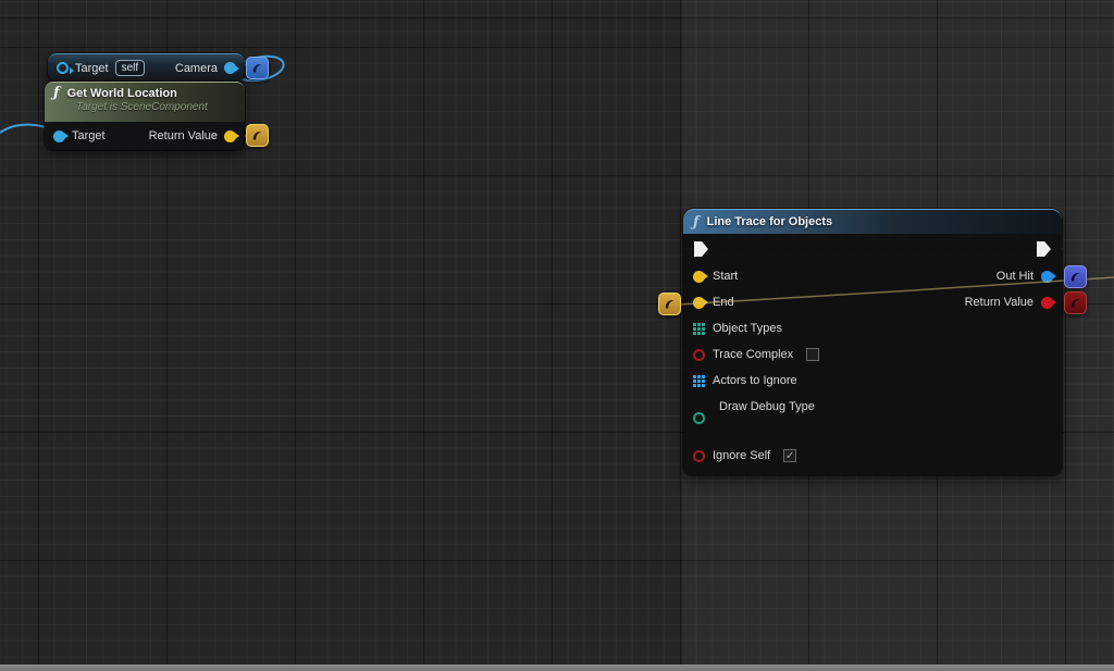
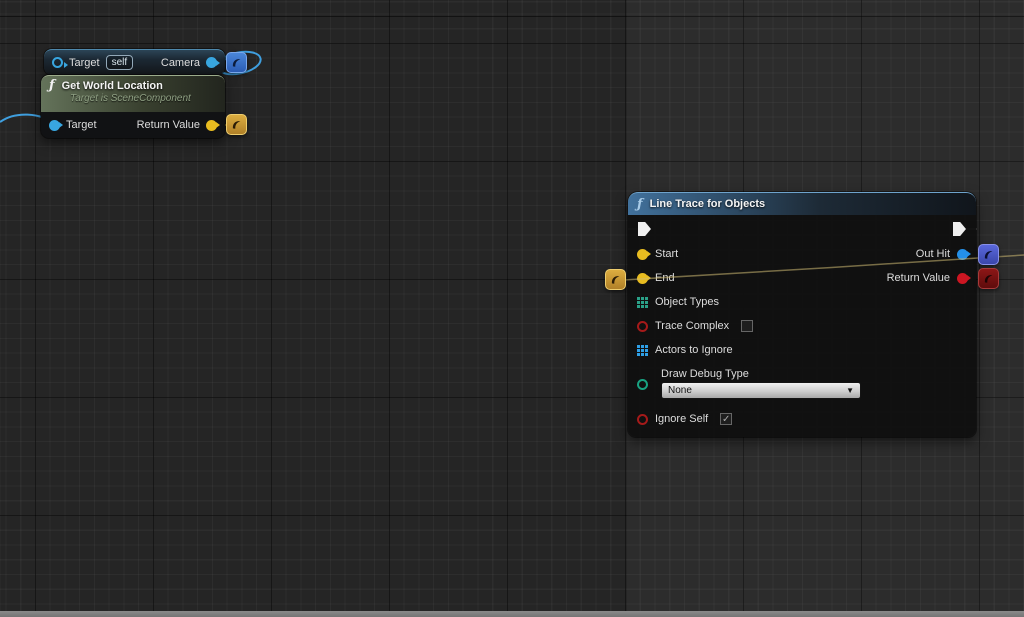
  Target
  self
  Camera
  ƒ
  Get World Location
  Target is SceneComponent
  Target
  Return Value
  ƒ
  Line Trace for Objects
  Start
  End
  Object Types
  Trace Complex
  Actors to Ignore
  Draw Debug Type
+ None
+ ▼
  Ignore Self
  ✓
  Out Hit
  Return Value
